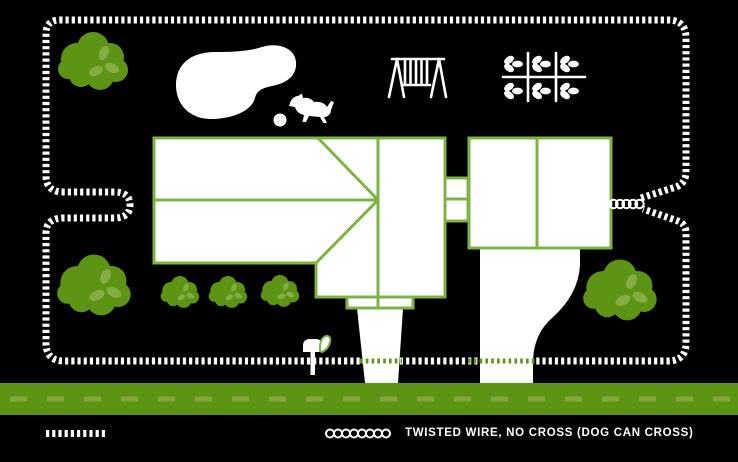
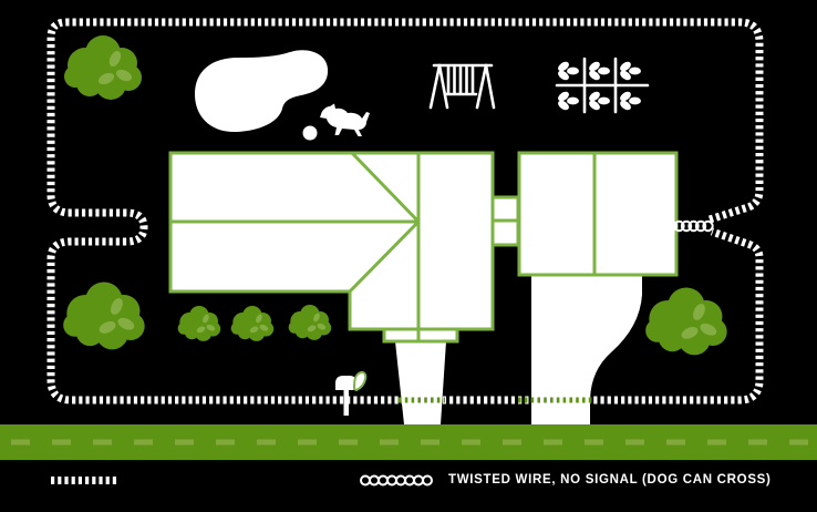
- TWISTED WIRE, NO CROSS (DOG CAN CROSS)
+ TWISTED WIRE, NO SIGNAL (DOG CAN CROSS)
